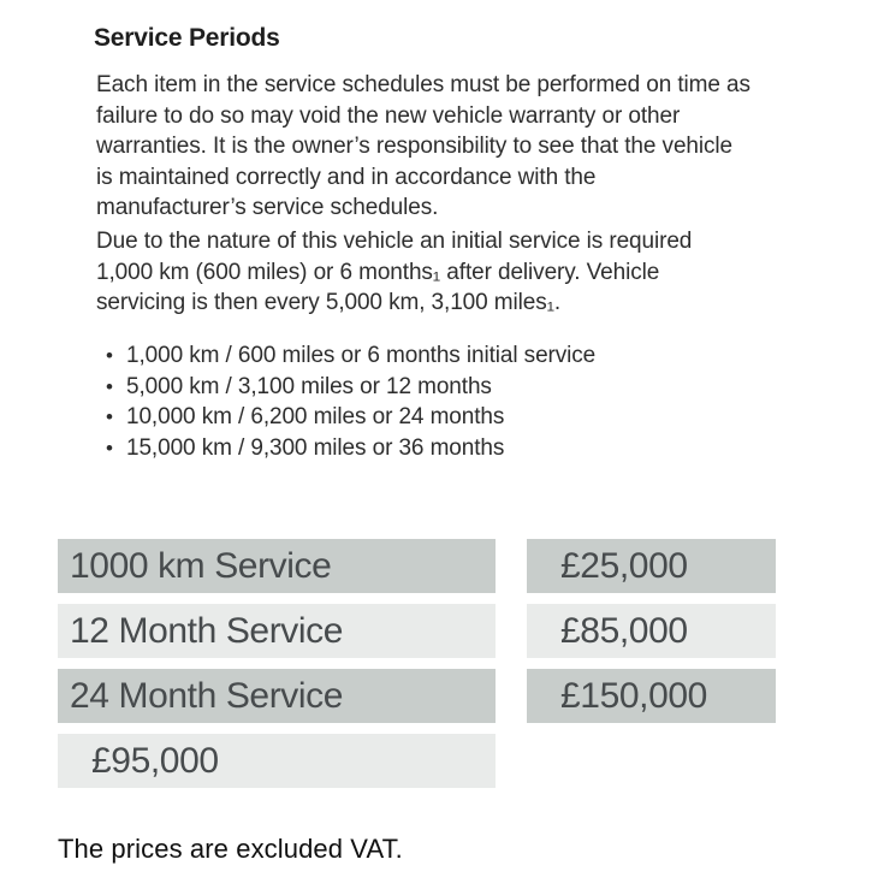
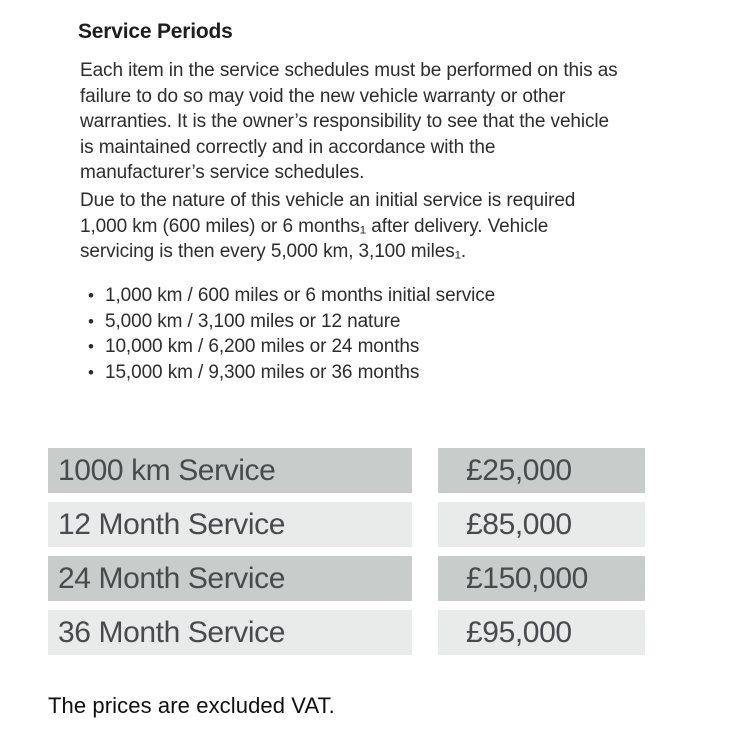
  Service Periods
- Each item in the service schedules must be performed on time as
+ Each item in the service schedules must be performed on this as
  failure to do so may void the new vehicle warranty or other
  warranties. It is the owner’s responsibility to see that the vehicle
  is maintained correctly and in accordance with the
  manufacturer’s service schedules.
  Due to the nature of this vehicle an initial service is required
  1,000 km (600 miles) or 6 months₁ after delivery. Vehicle
  servicing is then every 5,000 km, 3,100 miles₁.
  •
  1,000 km / 600 miles or 6 months initial service
  •
- 5,000 km / 3,100 miles or 12 months
+ 5,000 km / 3,100 miles or 12 nature
  •
  10,000 km / 6,200 miles or 24 months
  •
  15,000 km / 9,300 miles or 36 months
  1000 km Service
  £25,000
  12 Month Service
  £85,000
  24 Month Service
  £150,000
+ 36 Month Service
  £95,000
  The prices are excluded VAT.
